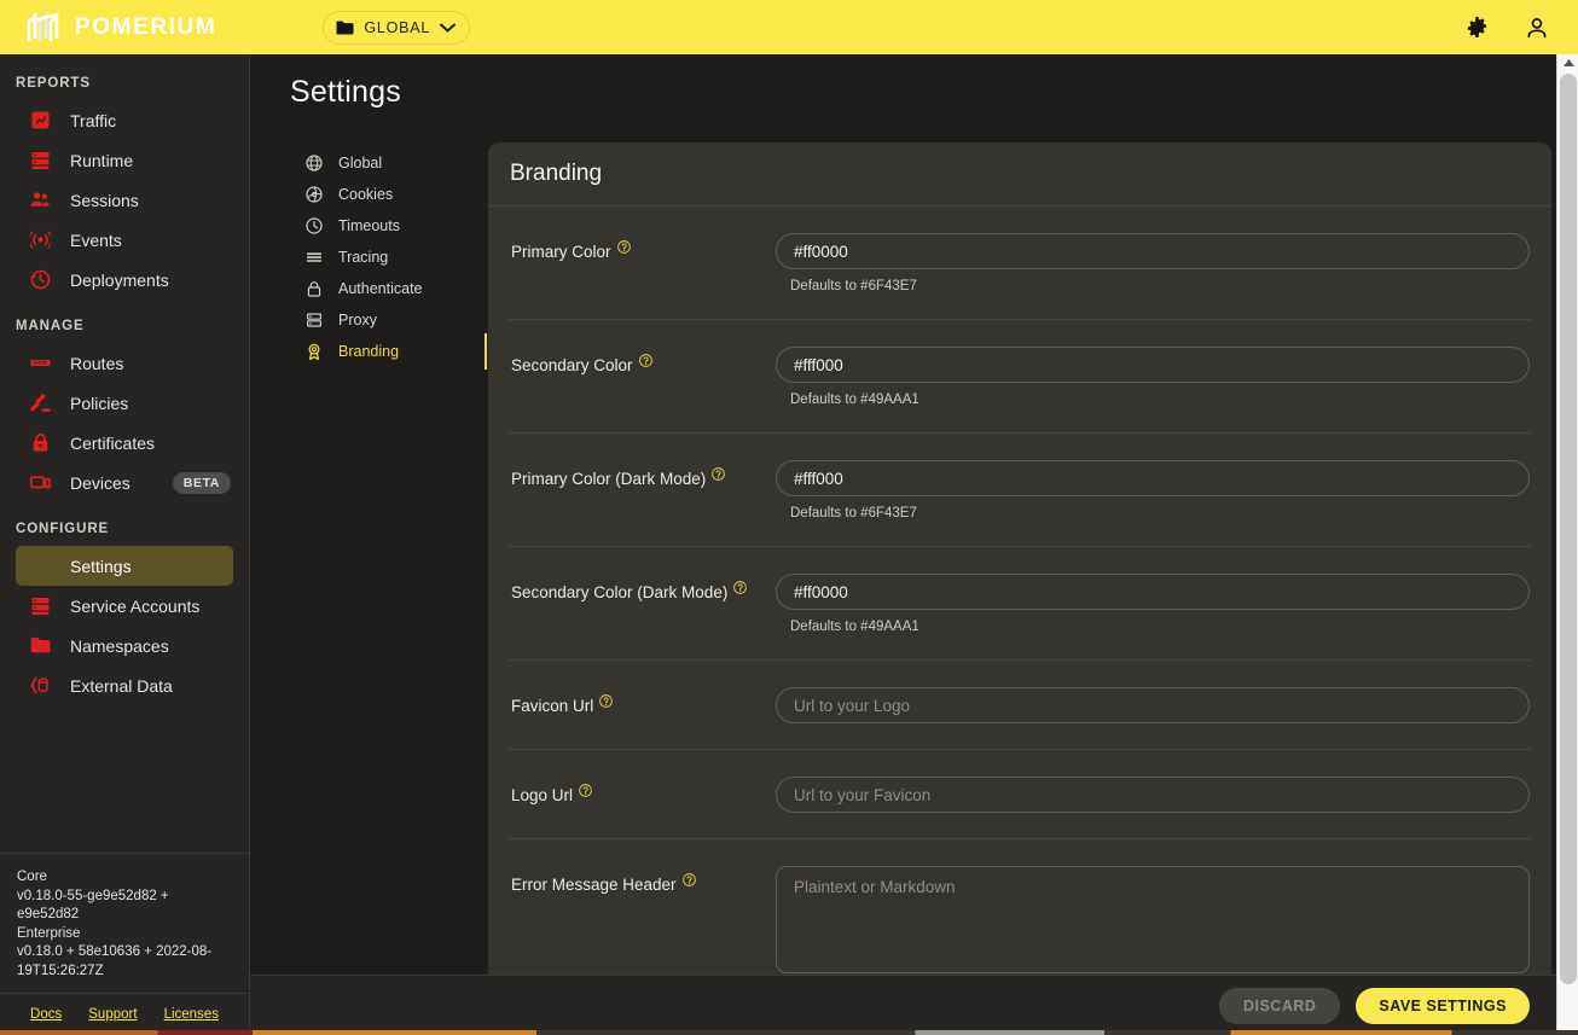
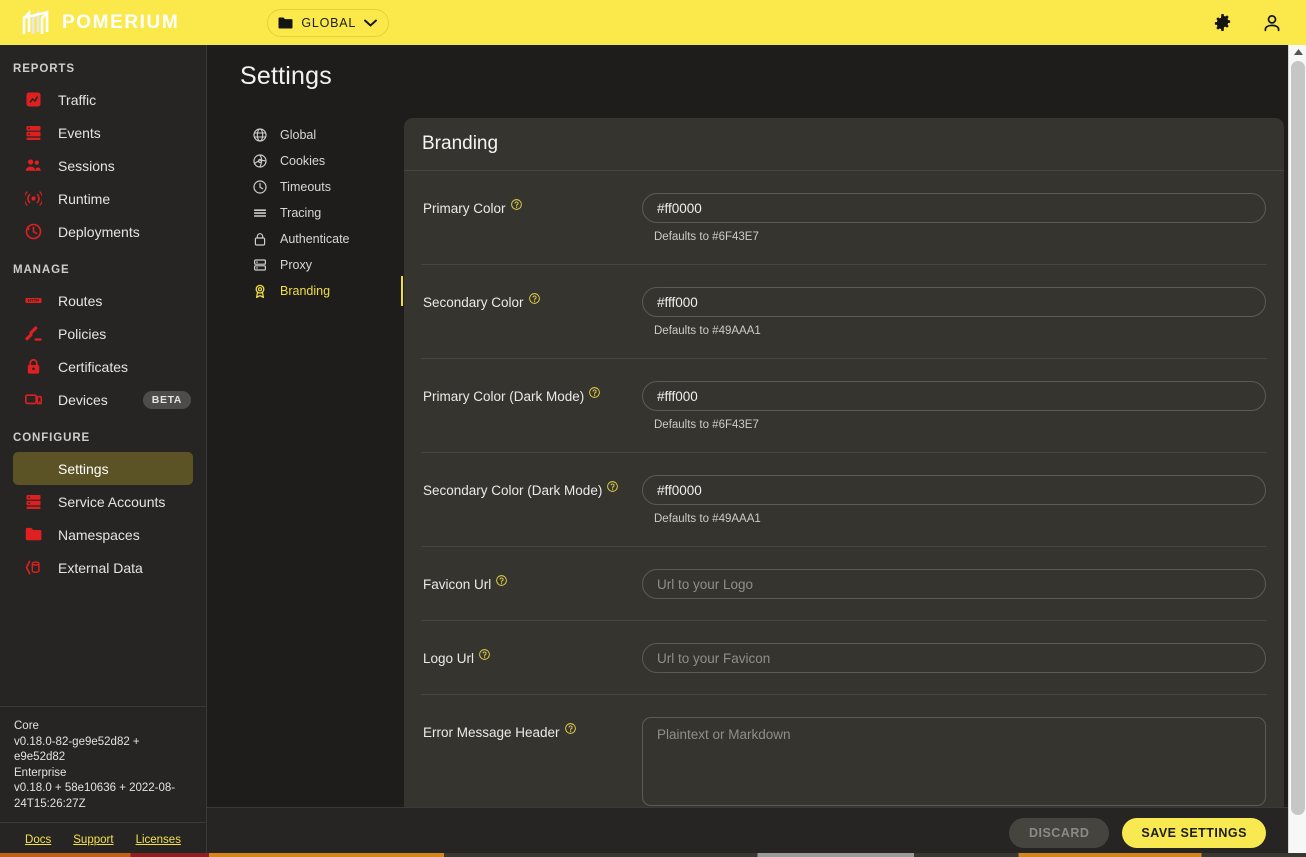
  POMERIUM
  GLOBAL
  REPORTS
  Traffic
- Runtime
+ Events
  Sessions
- Events
+ Runtime
  Deployments
  MANAGE
  Routes
  Policies
  Certificates
  Devices
  BETA
  CONFIGURE
  Settings
  Service Accounts
  Namespaces
  External Data
  Core
- v0.18.0-55-ge9e52d82 + e9e52d82
+ v0.18.0-82-ge9e52d82 + e9e52d82
  Enterprise
- v0.18.0 + 58e10636 + 2022-08-19T15:26:27Z
+ v0.18.0 + 58e10636 + 2022-08-24T15:26:27Z
  Docs
  Support
  Licenses
  Settings
  Global
  Cookies
  Timeouts
  Tracing
  Authenticate
  Proxy
  Branding
  Branding
  Primary Color
  #ff0000
  Defaults to #6F43E7
  Secondary Color
  #fff000
  Defaults to #49AAA1
  Primary Color (Dark Mode)
  #fff000
  Defaults to #6F43E7
  Secondary Color (Dark Mode)
  #ff0000
  Defaults to #49AAA1
  Favicon Url
  Url to your Logo
  Logo Url
  Url to your Favicon
  Error Message Header
  Plaintext or Markdown
  DISCARD
  SAVE SETTINGS
